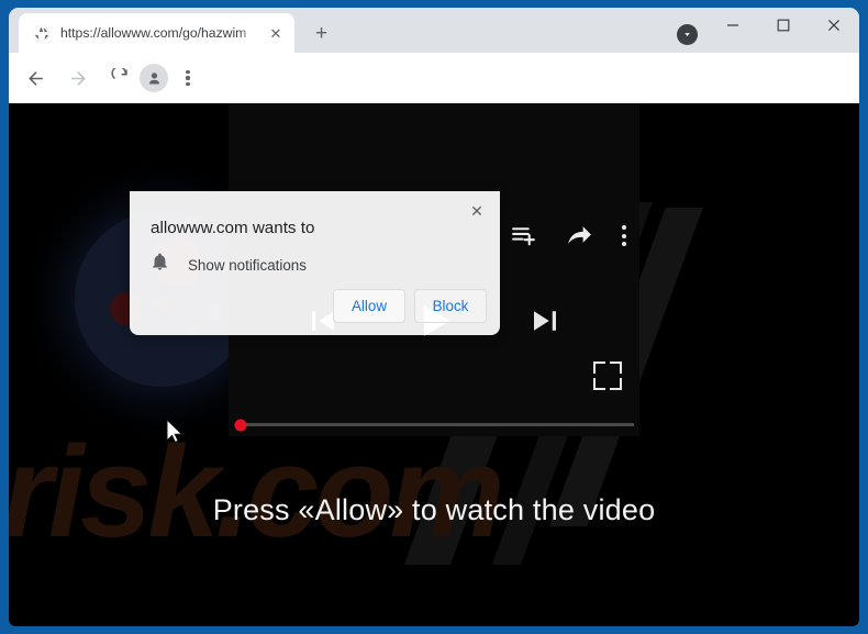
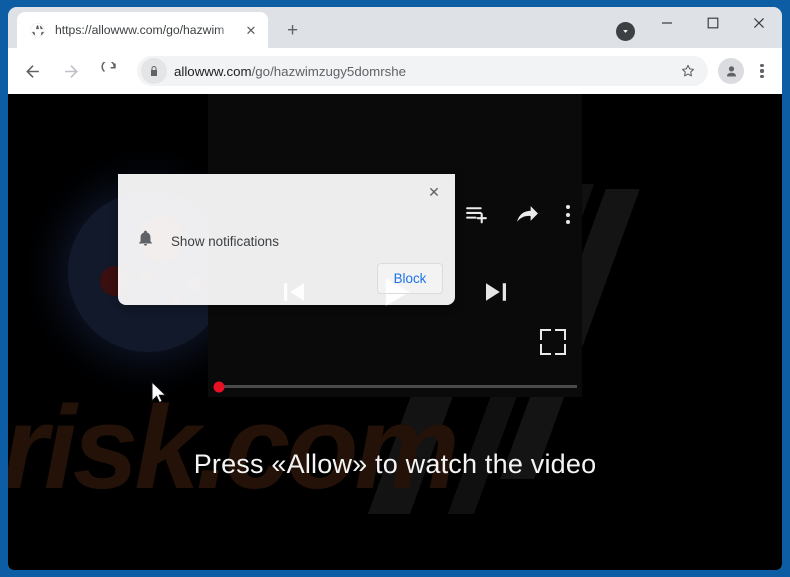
  https://allowww.com/go/hazwim
  ✕
  +
+ allowww.com/go/hazwimzugy5domrshe
  risk.com
  Press «Allow» to watch the video
  ✕
- allowww.com wants to
  Show notifications
- Allow
  Block
